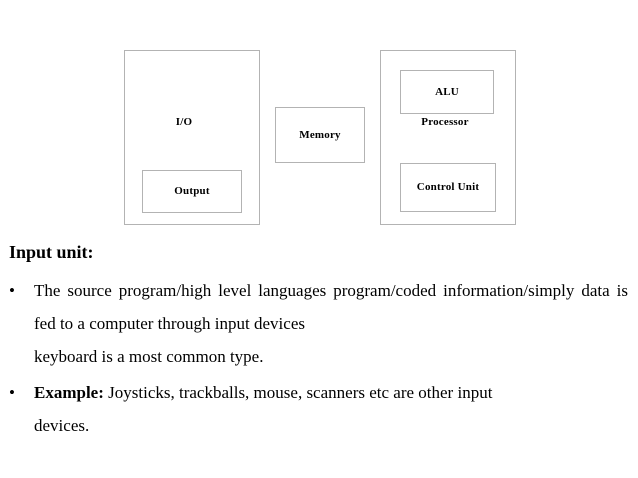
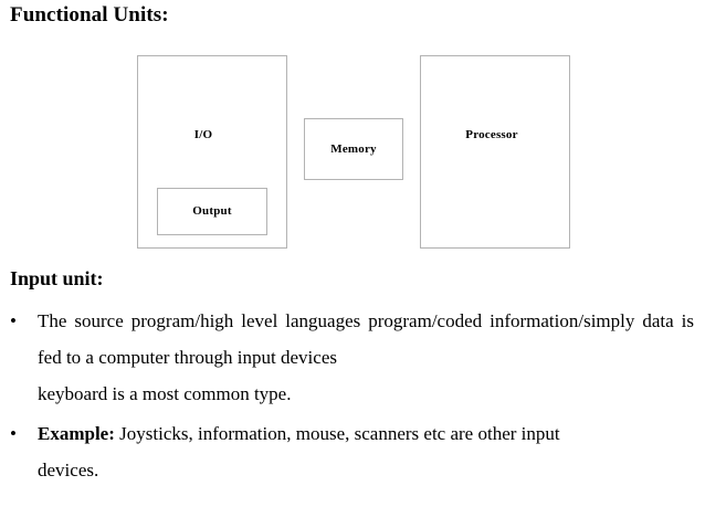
+ Functional Units:
  I/O
  Output
  Memory
- ALU
  Processor
- Control Unit
  Input unit:
  •
  The source program/high level languages program/coded information/simply data is fed to a computer through input devices
  keyboard is a most common type.
  •
- Example: Joysticks, trackballs, mouse, scanners etc are other input
+ Example: Joysticks, information, mouse, scanners etc are other input
  devices.
